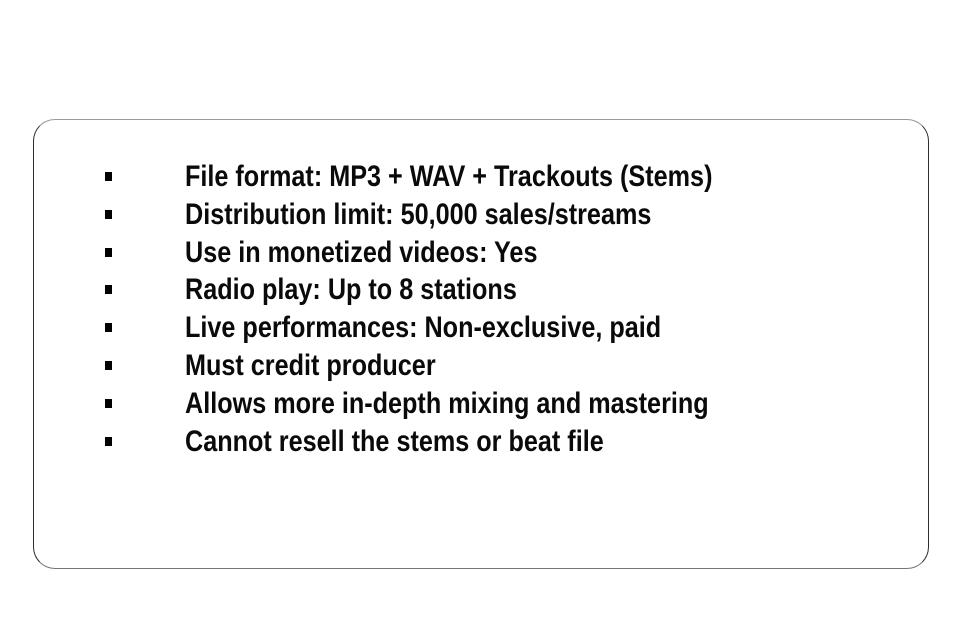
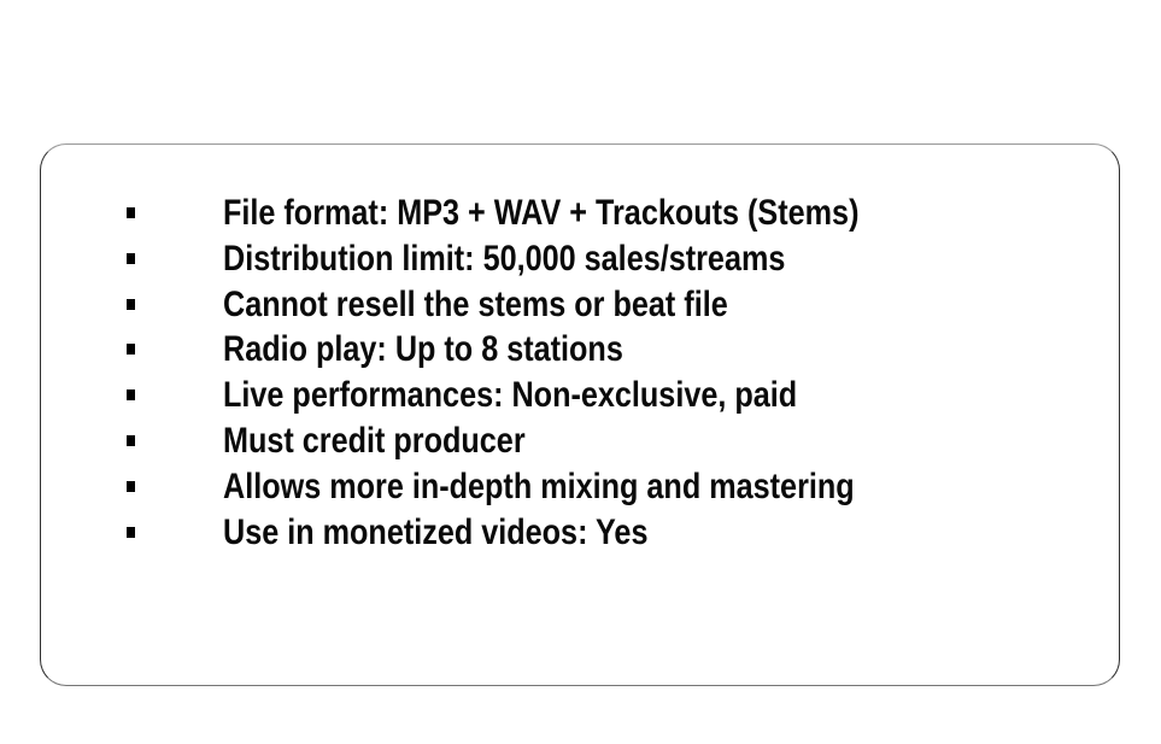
  File format: MP3 + WAV + Trackouts (Stems)
  Distribution limit: 50,000 sales/streams
- Use in monetized videos: Yes
+ Cannot resell the stems or beat file
  Radio play: Up to 8 stations
  Live performances: Non-exclusive, paid
  Must credit producer
  Allows more in-depth mixing and mastering
- Cannot resell the stems or beat file
+ Use in monetized videos: Yes
